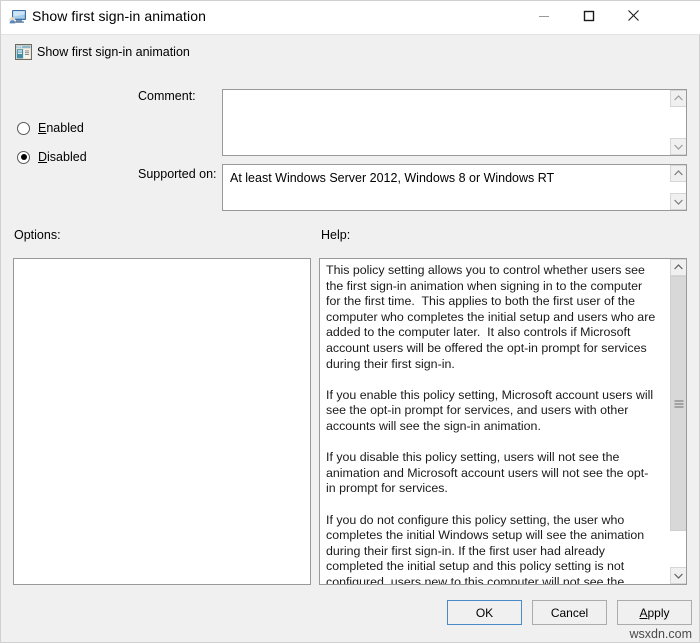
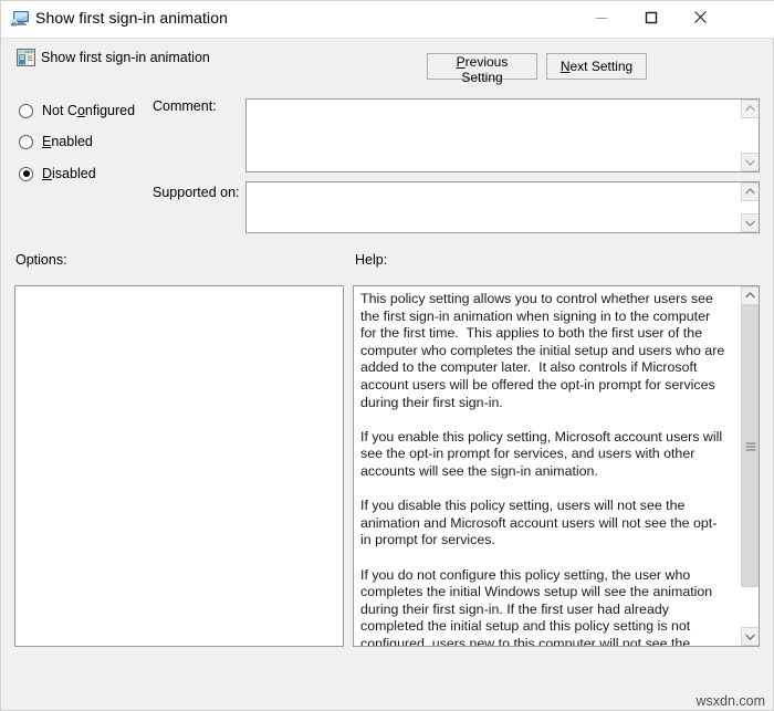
  Show first sign-in animation
  Show first sign-in animation
+ Previous Setting
+ Next Setting
+ Not Configured
  Enabled
  Disabled
  Comment:
  Supported on:
  Options:
  Help:
- At least Windows Server 2012, Windows 8 or Windows RT
  This policy setting allows you to control whether users see the first sign-in animation when signing in to the computer for the first time. This applies to both the first user of the computer who completes the initial setup and users who are added to the computer later. It also controls if Microsoft account users will be offered the opt-in prompt for services during their first sign-in.
  If you enable this policy setting, Microsoft account users will see the opt-in prompt for services, and users with other accounts will see the sign-in animation.
  If you disable this policy setting, users will not see the animation and Microsoft account users will not see the opt-in prompt for services.
  If you do not configure this policy setting, the user who completes the initial Windows setup will see the animation during their first sign-in. If the first user had already completed the initial setup and this policy setting is not configured, users new to this computer will not see the
- OK
- Cancel
- Apply
  wsxdn.com
